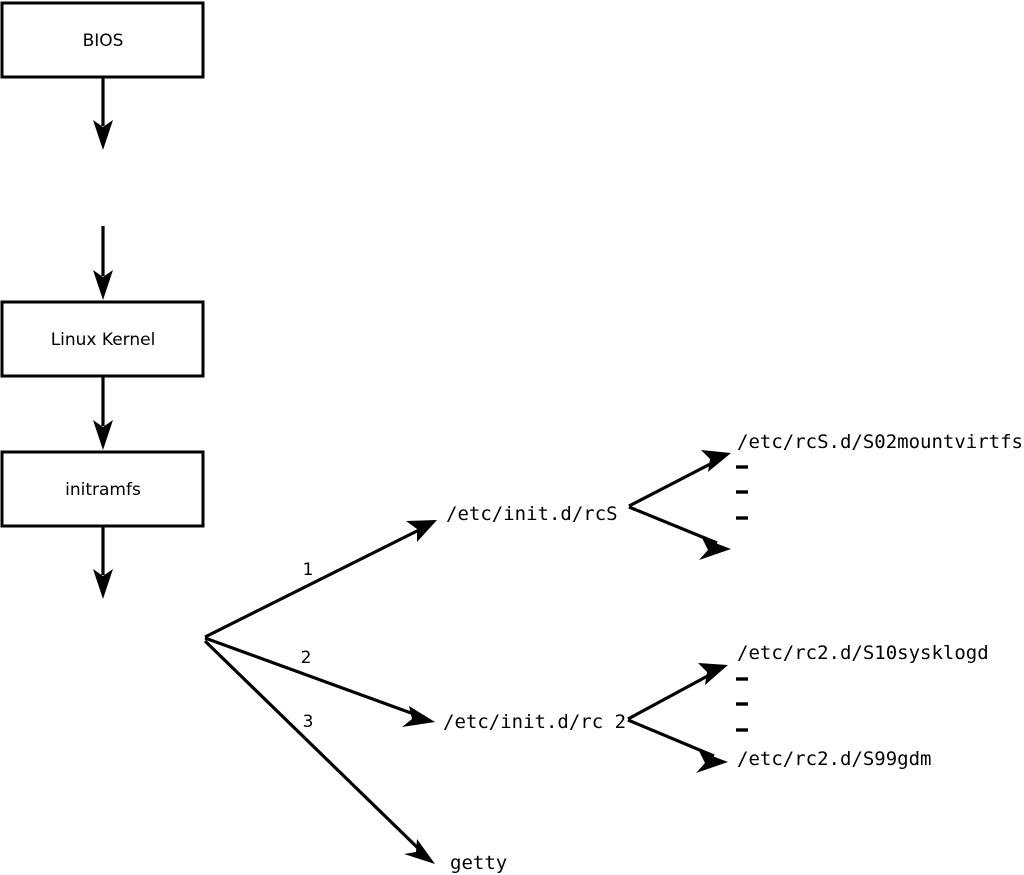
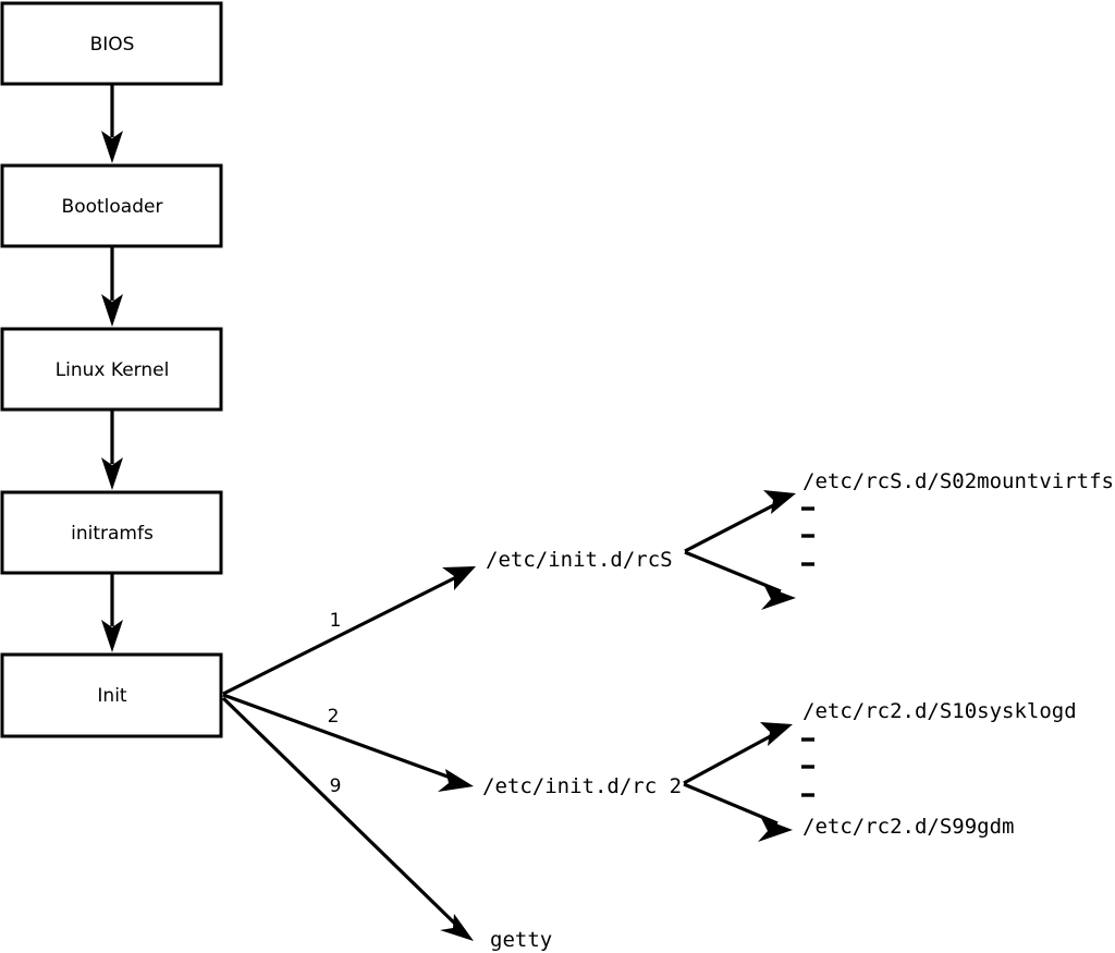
  BIOS
+ Bootloader
  Linux Kernel
  initramfs
+ Init
  /etc/init.d/rcS
  /etc/init.d/rc 2
  getty
  /etc/rcS.d/S02mountvirtfs
  /etc/rc2.d/S10sysklogd
  /etc/rc2.d/S99gdm
  1
  2
- 3
+ 9
